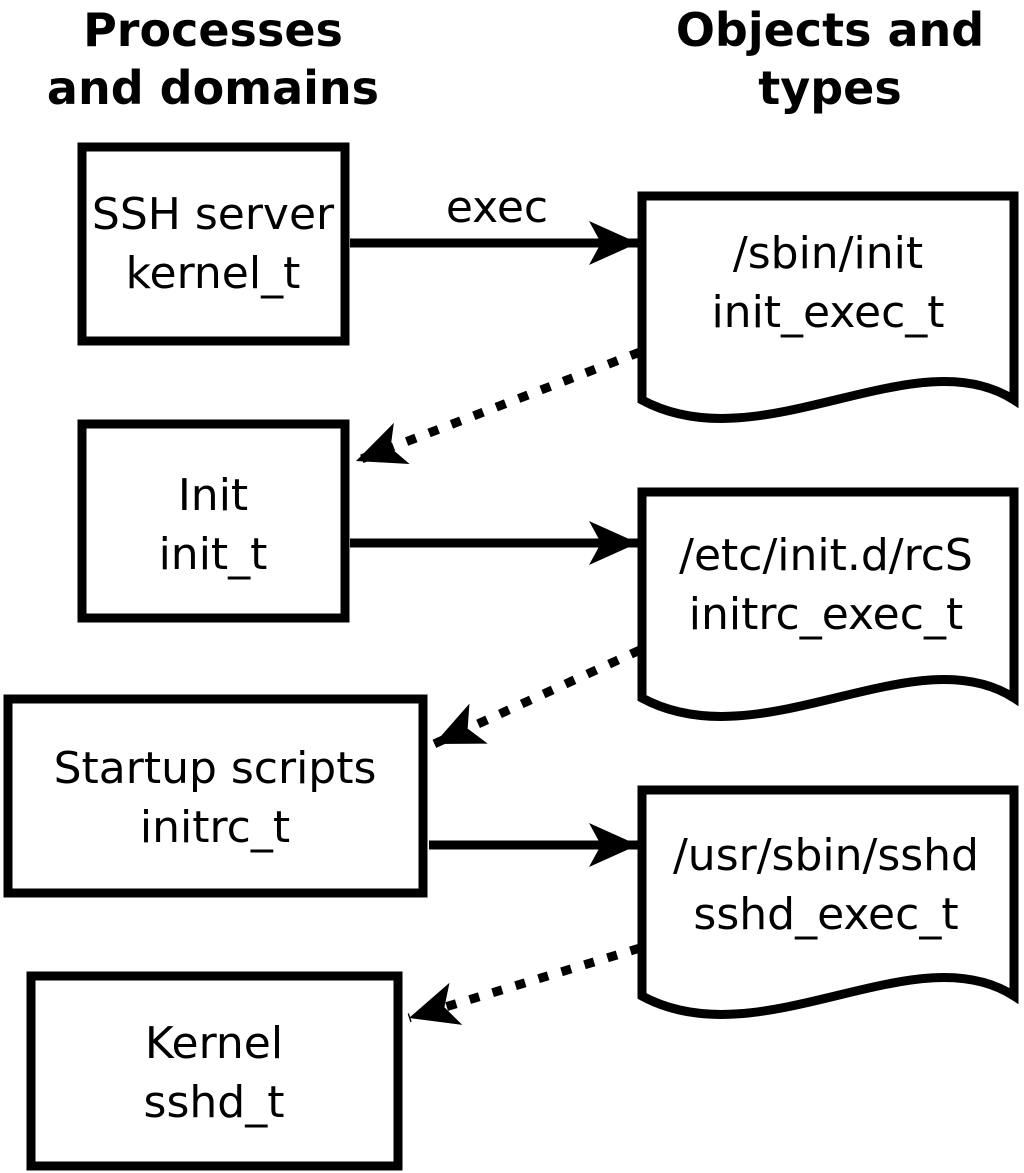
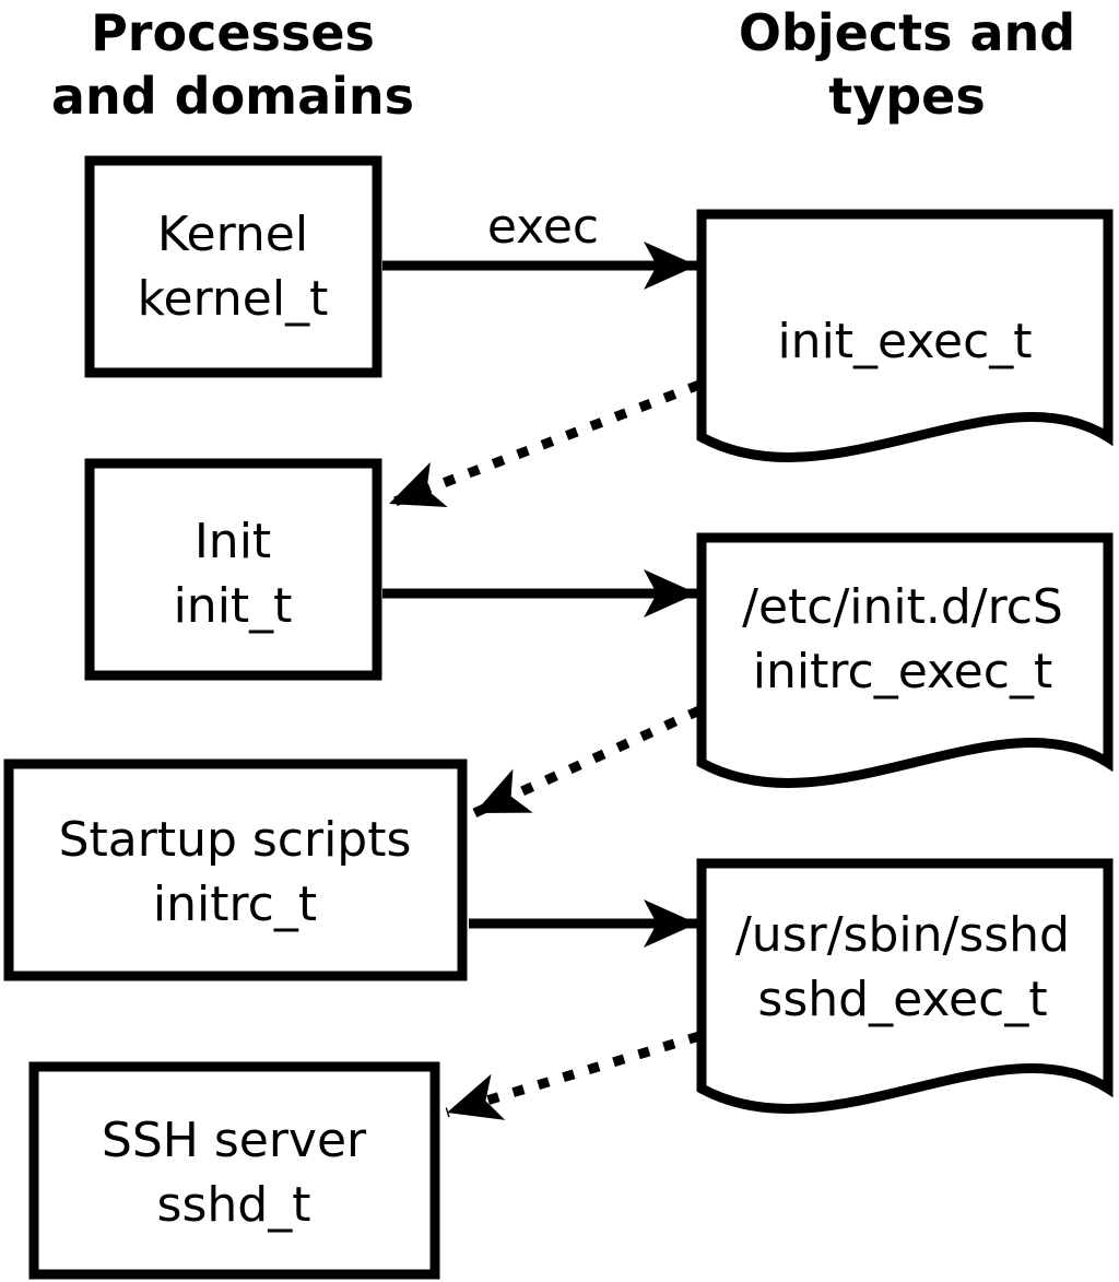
  Processes
  and domains
  Objects and
  types
  exec
- SSH server
+ Kernel
  kernel_t
  Init
  init_t
  Startup scripts
  initrc_t
- Kernel
+ SSH server
  sshd_t
- /sbin/init
  init_exec_t
  /etc/init.d/rcS
  initrc_exec_t
  /usr/sbin/sshd
  sshd_exec_t
